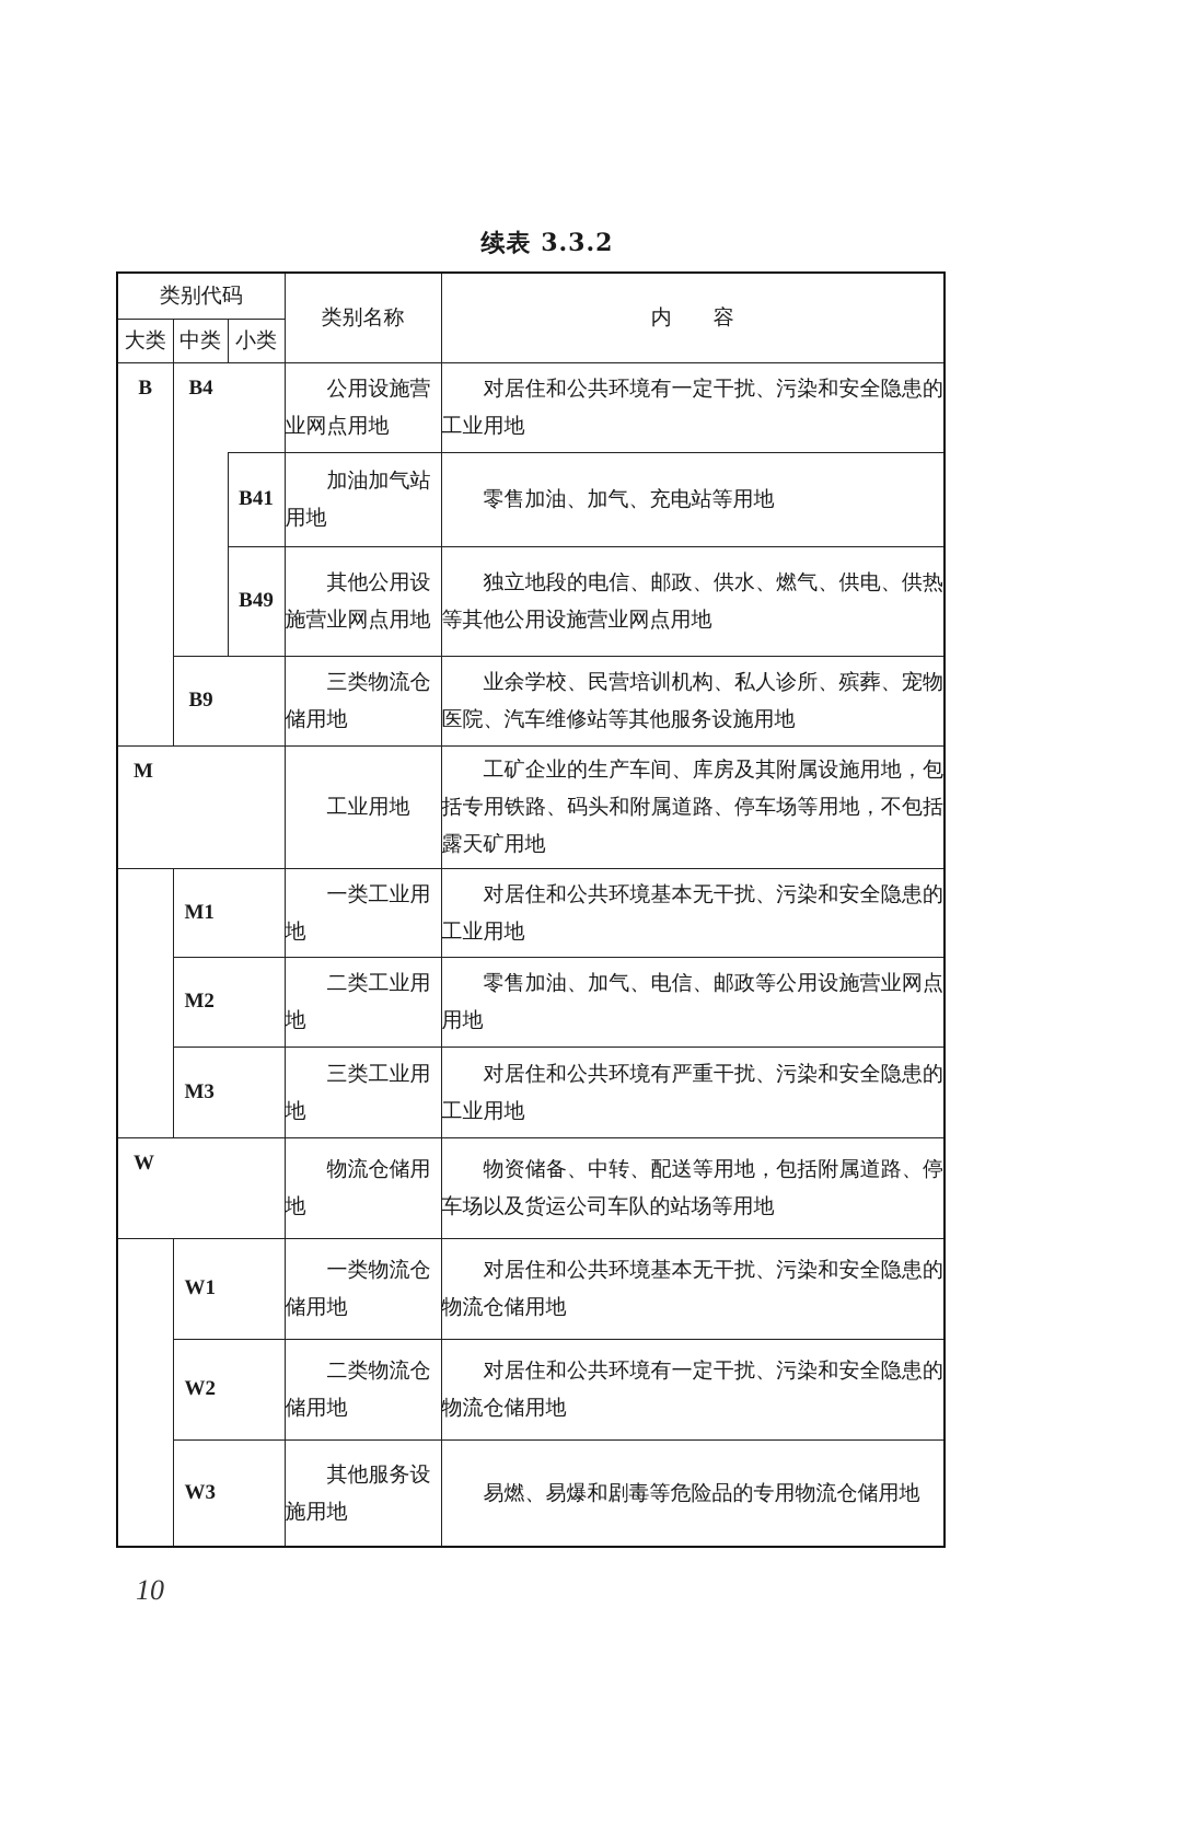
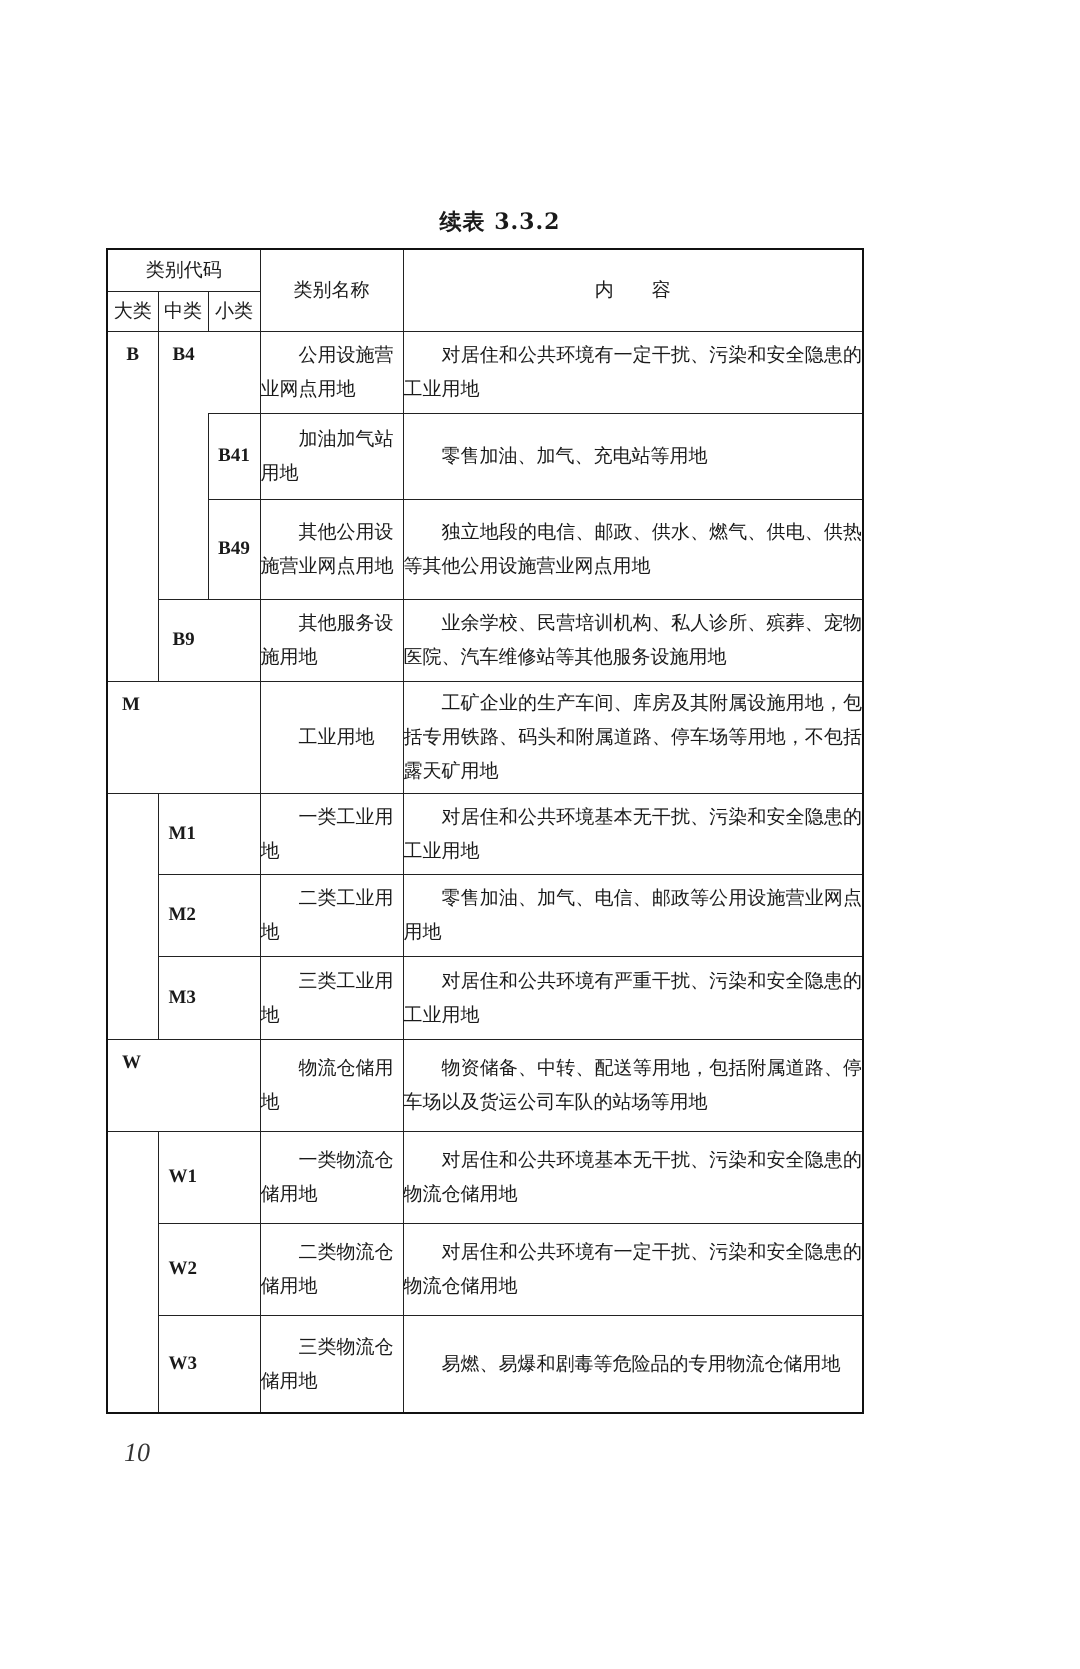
  续表 3.3.2
  类别代码	类别名称	内 容
  大类	中类	小类
  B	B4	公用设施营业网点用地	对居住和公共环境有一定干扰、污染和安全隐患的工业用地
  	B41	加油加气站用地	零售加油、加气、充电站等用地
  B49	其他公用设施营业网点用地	独立地段的电信、邮政、供水、燃气、供电、供热等其他公用设施营业网点用地
- B9	三类物流仓储用地	业余学校、民营培训机构、私人诊所、殡葬、宠物医院、汽车维修站等其他服务设施用地
+ B9	其他服务设施用地	业余学校、民营培训机构、私人诊所、殡葬、宠物医院、汽车维修站等其他服务设施用地
  M	工业用地	工矿企业的生产车间、库房及其附属设施用地，包括专用铁路、码头和附属道路、停车场等用地，不包括露天矿用地
  	M1	一类工业用地	对居住和公共环境基本无干扰、污染和安全隐患的工业用地
  M2	二类工业用地	零售加油、加气、电信、邮政等公用设施营业网点用地
  M3	三类工业用地	对居住和公共环境有严重干扰、污染和安全隐患的工业用地
  W	物流仓储用地	物资储备、中转、配送等用地，包括附属道路、停车场以及货运公司车队的站场等用地
  	W1	一类物流仓储用地	对居住和公共环境基本无干扰、污染和安全隐患的物流仓储用地
  W2	二类物流仓储用地	对居住和公共环境有一定干扰、污染和安全隐患的物流仓储用地
- W3	其他服务设施用地	易燃、易爆和剧毒等危险品的专用物流仓储用地
+ W3	三类物流仓储用地	易燃、易爆和剧毒等危险品的专用物流仓储用地
  10
